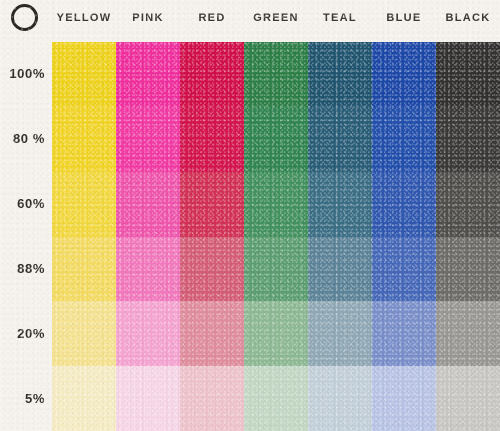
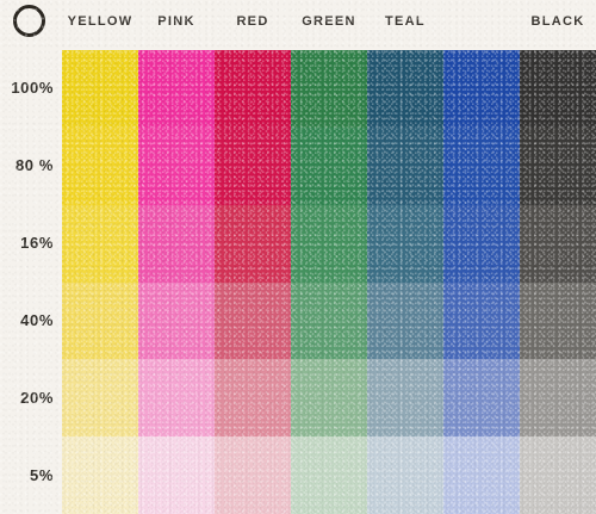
  YELLOW
  PINK
  RED
  GREEN
  TEAL
- BLUE
  BLACK
  100%
  80 %
- 60%
+ 16%
- 88%
+ 40%
  20%
  5%
